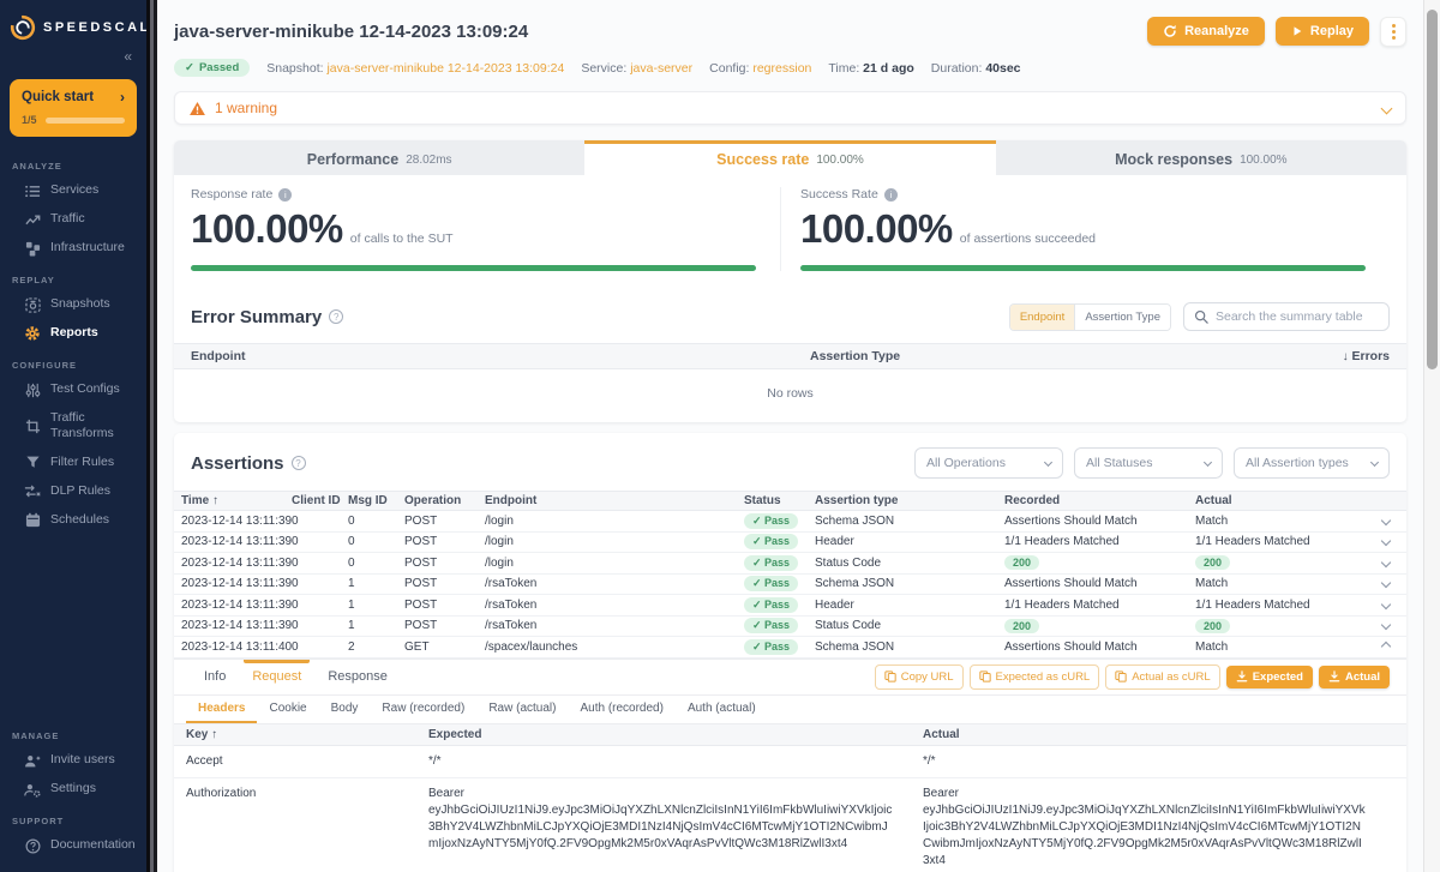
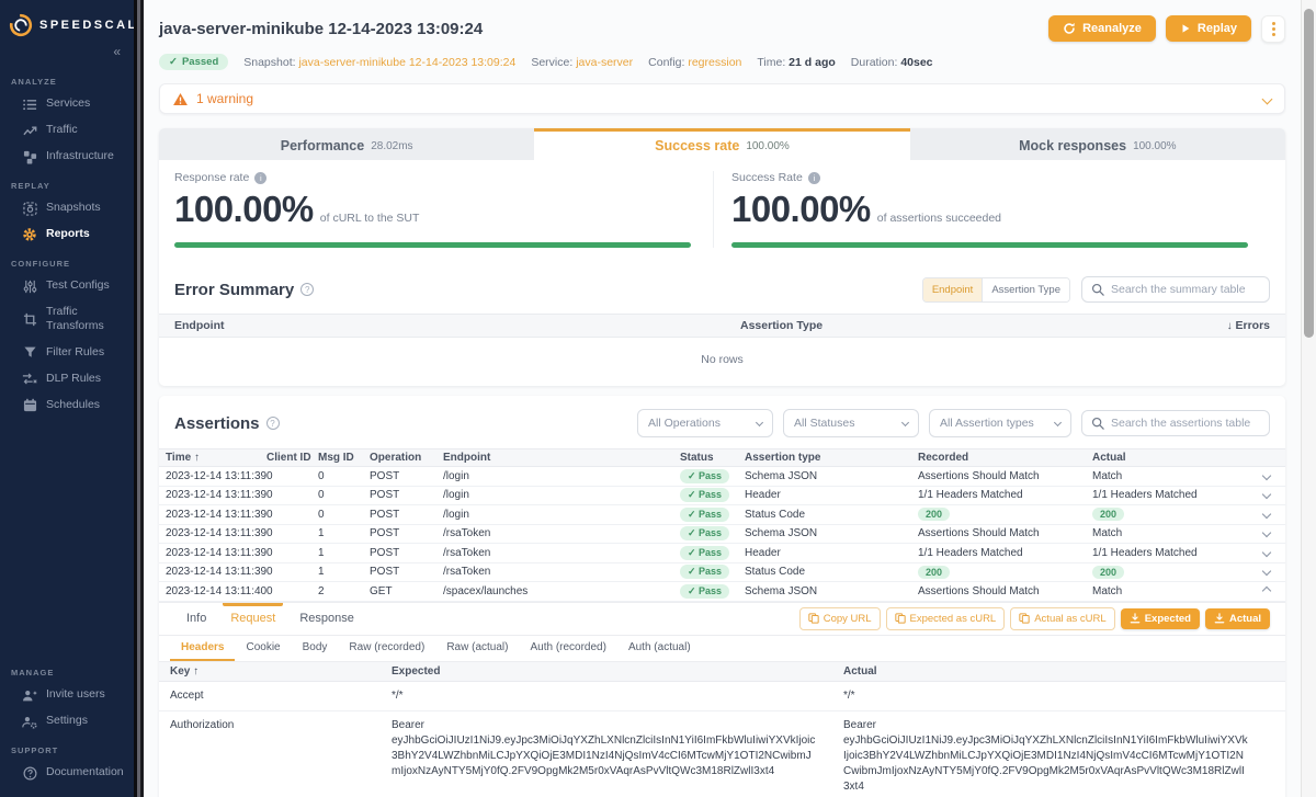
  SPEEDSCA
  «
- Quick start
- ›
- 1/5
  ANALYZE
  Services
  Traffic
  Infrastructure
  REPLAY
  Snapshots
  Reports
  CONFIGURE
  Test Configs
  Traffic Transforms
  Filter Rules
  DLP Rules
  Schedules
  MANAGE
  Invite users
  Settings
  SUPPORT
  Documentation
  java-server-minikube 12-14-2023 13:09:24
  Reanalyze
  Replay
  ✓
  Passed
  Snapshot: java-server-minikube 12-14-2023 13:09:24
  Service: java-server
  Config: regression
  Time: 21 d ago
  Duration: 40sec
  1 warning
  Performance
  28.02ms
  Success rate
  100.00%
  Mock responses
  100.00%
  Response rate
  i
  100.00%
- of calls to the SUT
+ of cURL to the SUT
  Success Rate
  i
  100.00%
  of assertions succeeded
  Error Summary
  ?
  Endpoint
  Assertion Type
  Search the summary table
  Endpoint
  Assertion Type
  ↓ Errors
  No rows
  Assertions
  ?
  All Operations
  All Statuses
  All Assertion types
+ Search the assertions table
  Time ↑
  Client ID
  Msg ID
  Operation
  Endpoint
  Status
  Assertion type
  Recorded
  Actual
  2023-12-14 13:11:39
  0
  0
  POST
  /login
  ✓ Pass
  Schema JSON
  Assertions Should Match
  Match
  2023-12-14 13:11:39
  0
  0
  POST
  /login
  ✓ Pass
  Header
  1/1 Headers Matched
  1/1 Headers Matched
  2023-12-14 13:11:39
  0
  0
  POST
  /login
  ✓ Pass
  Status Code
  200
  200
  2023-12-14 13:11:39
  0
  1
  POST
  /rsaToken
  ✓ Pass
  Schema JSON
  Assertions Should Match
  Match
  2023-12-14 13:11:39
  0
  1
  POST
  /rsaToken
  ✓ Pass
  Header
  1/1 Headers Matched
  1/1 Headers Matched
  2023-12-14 13:11:39
  0
  1
  POST
  /rsaToken
  ✓ Pass
  Status Code
  200
  200
  2023-12-14 13:11:40
  0
  2
  GET
  /spacex/launches
  ✓ Pass
  Schema JSON
  Assertions Should Match
  Match
  Info
  Request
  Response
  Copy URL
  Expected as cURL
  Actual as cURL
  Expected
  Actual
  Headers
  Cookie
  Body
  Raw (recorded)
  Raw (actual)
  Auth (recorded)
  Auth (actual)
  Key ↑
  Expected
  Actual
  Accept
  */*
  */*
  Authorization
  Bearer eyJhbGciOiJIUzI1NiJ9.eyJpc3MiOiJqYXZhLXNlcnZlciIsInN1YiI6ImFkbWluIiwiYXVkIjoic3BhY2V4LWZhbnMiLCJpYXQiOjE3MDI1NzI4NjQsImV4cCI6MTcwMjY1OTI2NCwibmJmIjoxNzAyNTY5MjY0fQ.2FV9OpgMk2M5r0xVAqrAsPvVltQWc3M18RlZwlI3xt4
  Bearer eyJhbGciOiJIUzI1NiJ9.eyJpc3MiOiJqYXZhLXNlcnZlciIsInN1YiI6ImFkbWluIiwiYXVkIjoic3BhY2V4LWZhbnMiLCJpYXQiOjE3MDI1NzI4NjQsImV4cCI6MTcwMjY1OTI2NCwibmJmIjoxNzAyNTY5MjY0fQ.2FV9OpgMk2M5r0xVAqrAsPvVltQWc3M18RlZwlI3xt4
